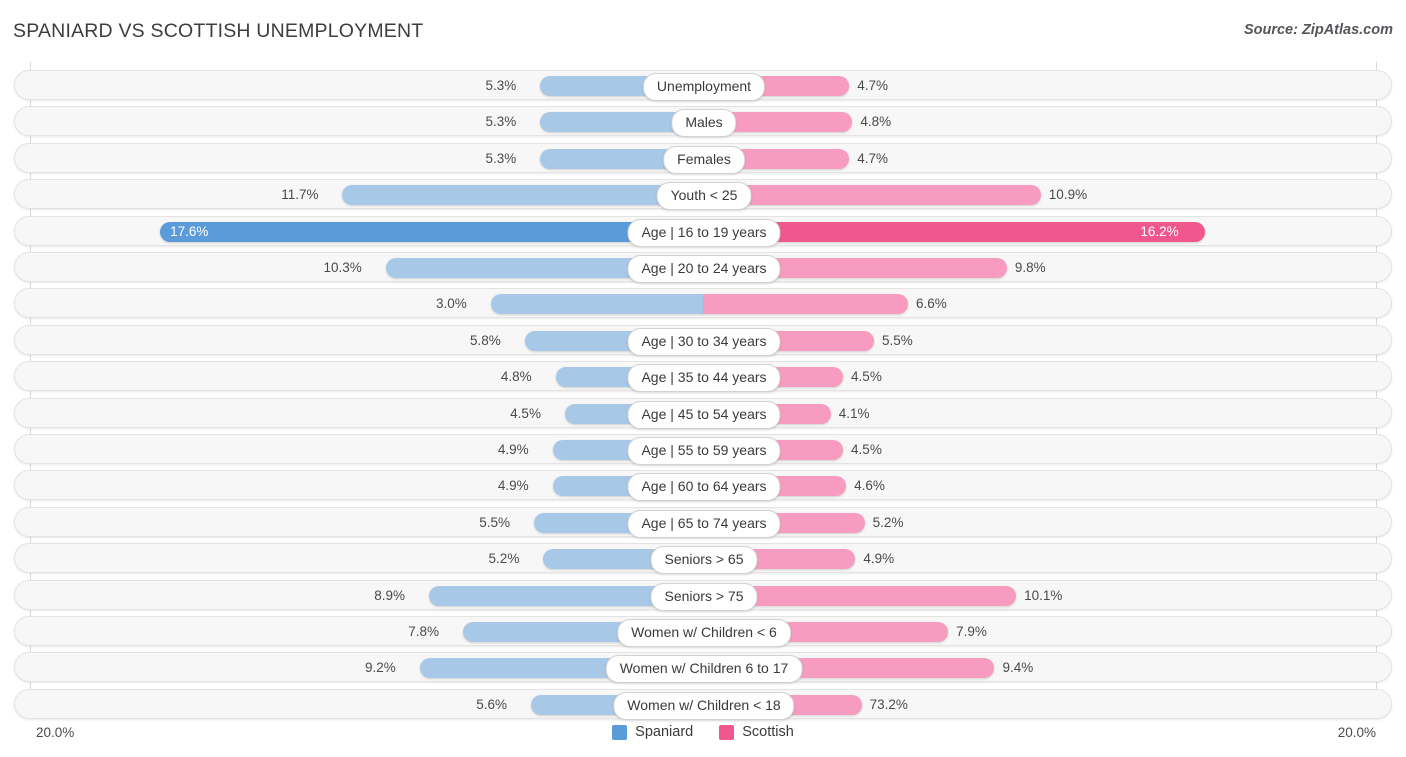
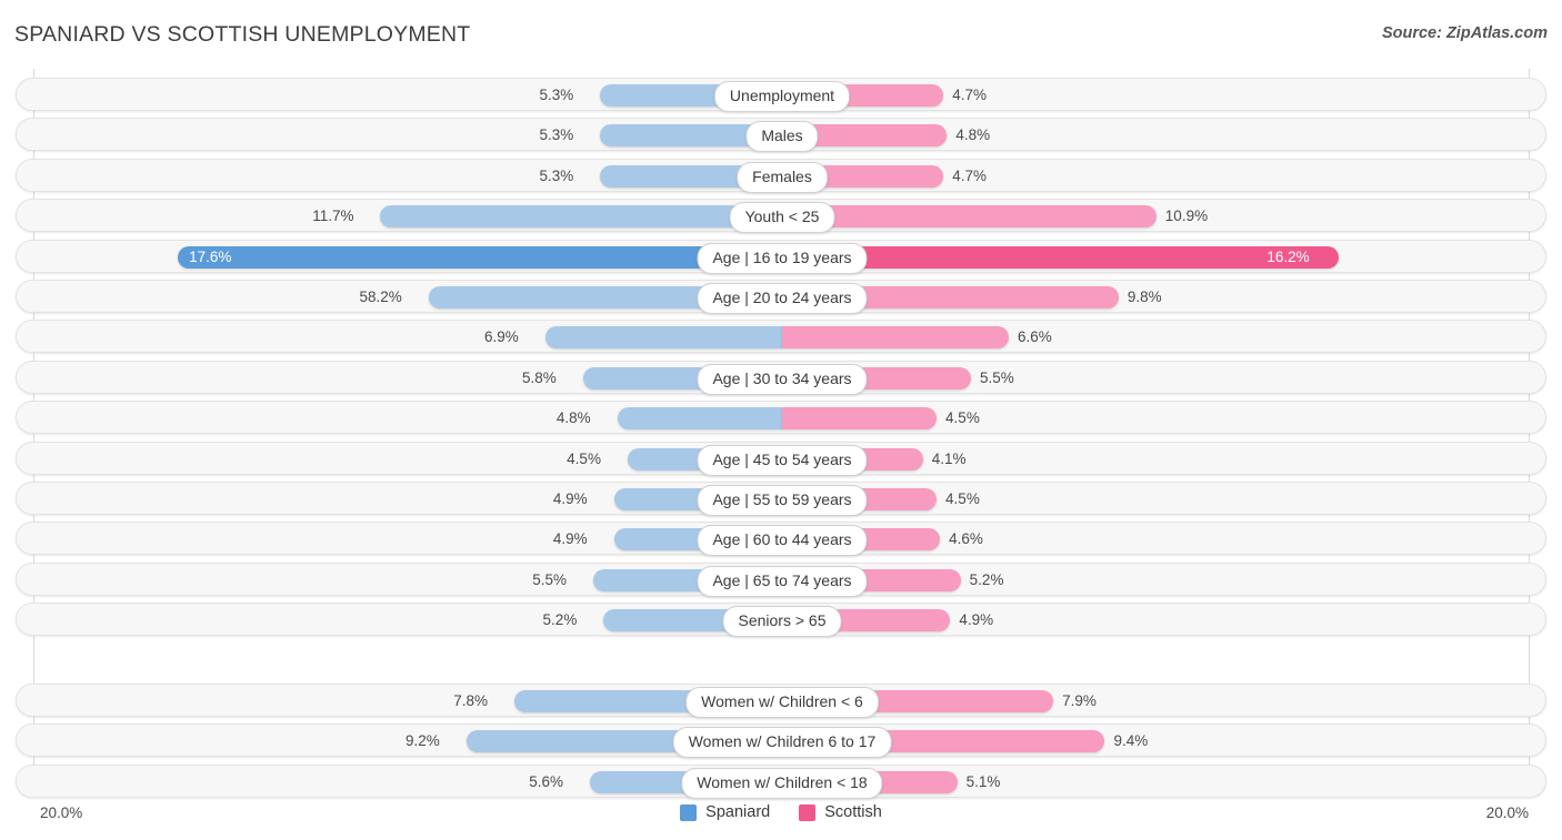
  SPANIARD VS SCOTTISH UNEMPLOYMENT
  Source: ZipAtlas.com
  5.3%
  4.7%
  Unemployment
  5.3%
  4.8%
  Males
  5.3%
  4.7%
  Females
  11.7%
  10.9%
  Youth < 25
  17.6%
  16.2%
  Age | 16 to 19 years
- 10.3%
+ 58.2%
  9.8%
  Age | 20 to 24 years
- 3.0%
+ 6.9%
  6.6%
  5.8%
  5.5%
  Age | 30 to 34 years
  4.8%
  4.5%
- Age | 35 to 44 years
  4.5%
  4.1%
  Age | 45 to 54 years
  4.9%
  4.5%
  Age | 55 to 59 years
  4.9%
  4.6%
- Age | 60 to 64 years
+ Age | 60 to 44 years
  5.5%
  5.2%
  Age | 65 to 74 years
  5.2%
  4.9%
  Seniors > 65
- 8.9%
- 10.1%
- Seniors > 75
  7.8%
  7.9%
  Women w/ Children < 6
  9.2%
  9.4%
  Women w/ Children 6 to 17
  5.6%
- 73.2%
+ 5.1%
  Women w/ Children < 18
  20.0%
  20.0%
  Spaniard
  Scottish
